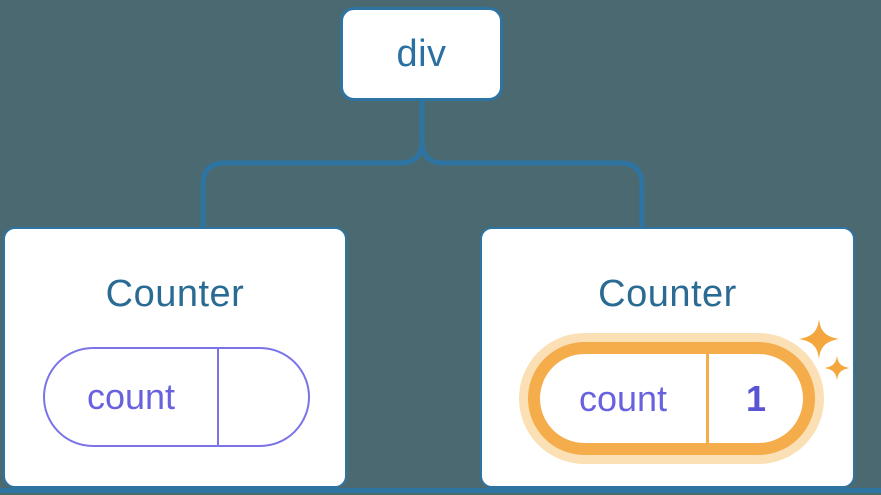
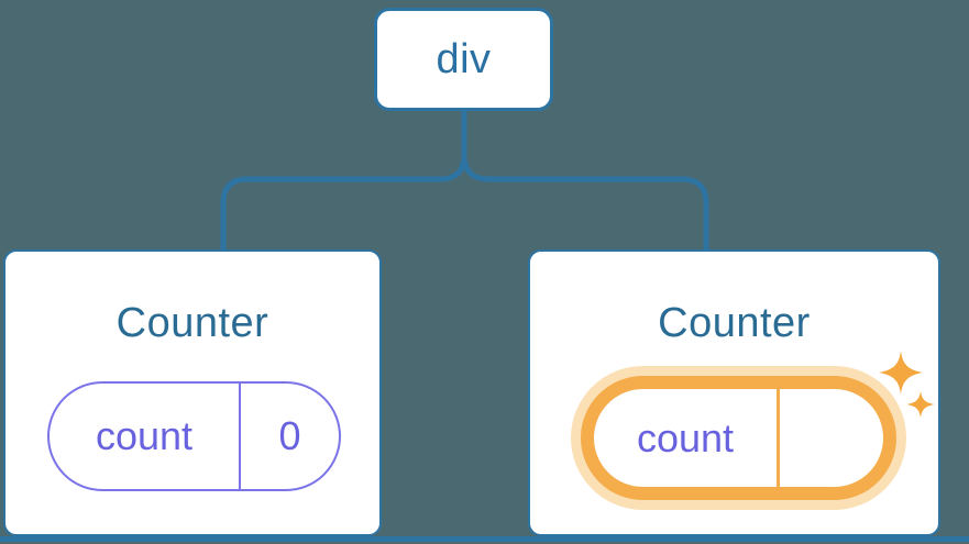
  div
  Counter
  count
+ 0
  Counter
  count
- 1
